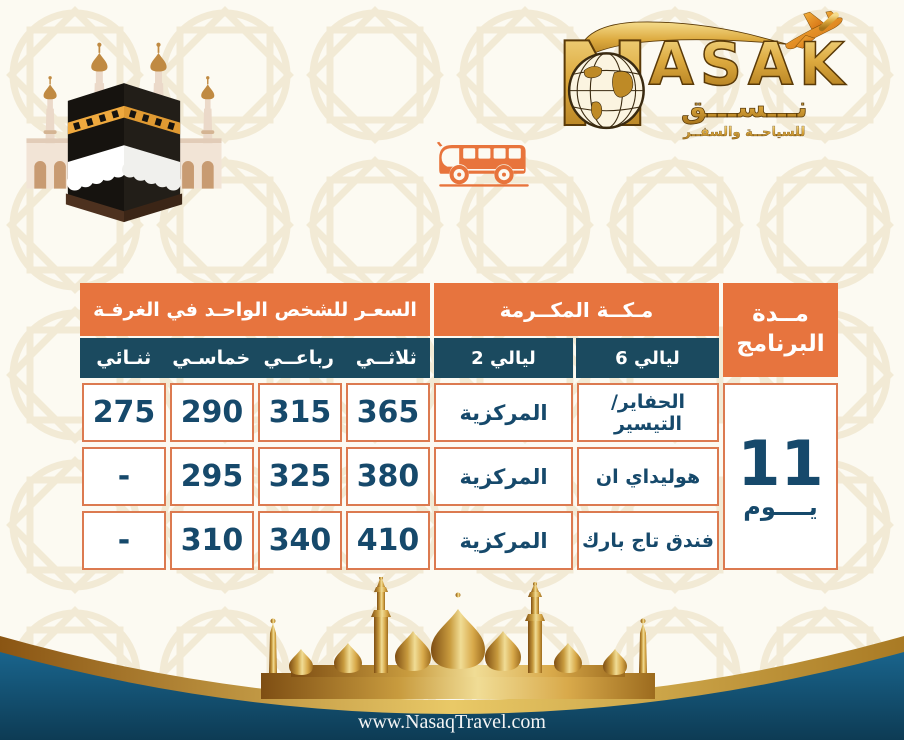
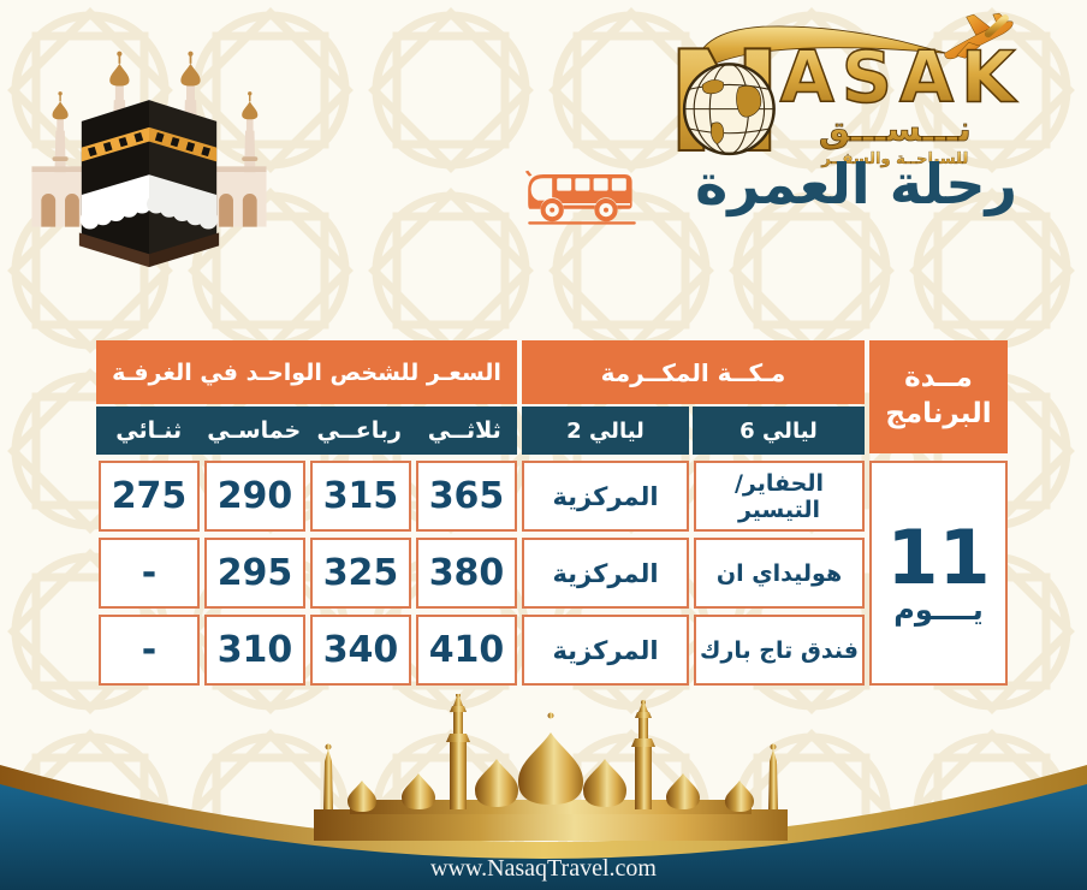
  ASAK
  نـــســـق
  للسياحــة والسفــر
+ رحلة العمرة
  السعـر للشخص الواحـد في الغرفـة
  مـكــة المكــرمة
  مــدة البرنامج
  ثلاثــي
  رباعــي
  خماسـي
  ثنـائي
  2 ليالي
  6 ليالي
  275
  290
  315
  365
  المركزية
  الحفاير/التيسير
  -
  295
  325
  380
  المركزية
  هوليداي ان
  -
  310
  340
  410
  المركزية
  فندق تاج بارك
  11
  يــــوم
  www.NasaqTravel.com
